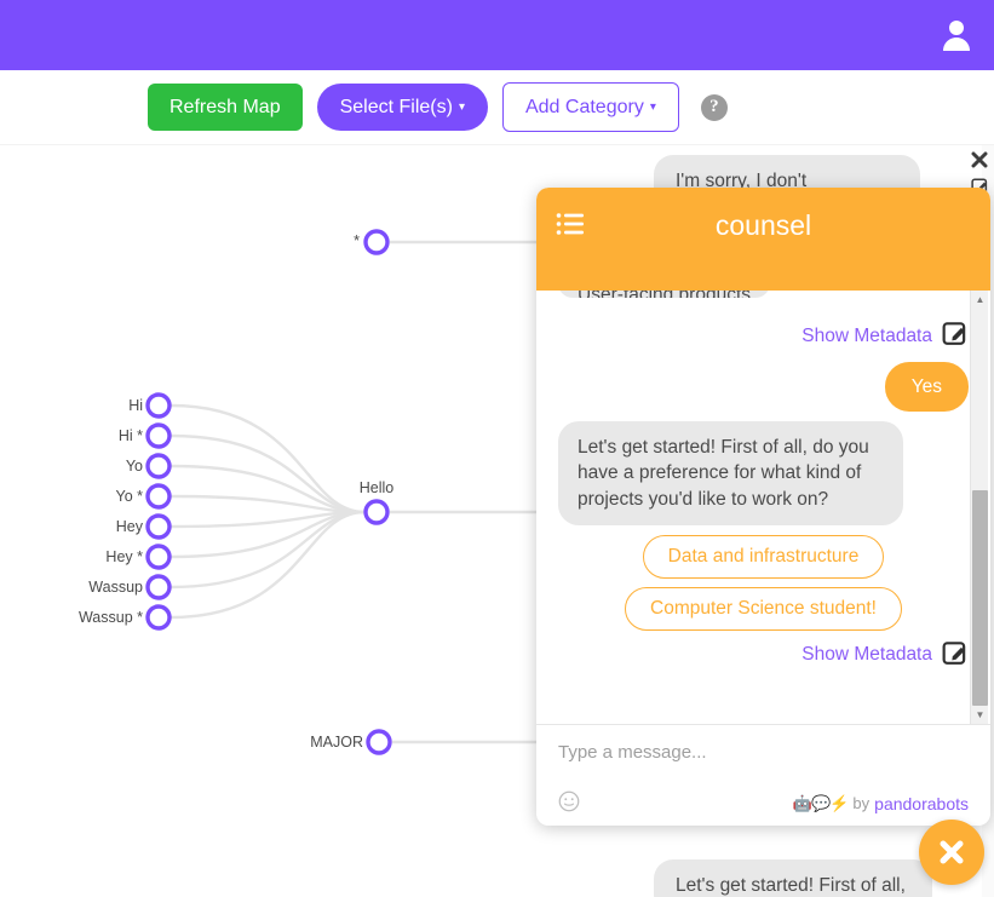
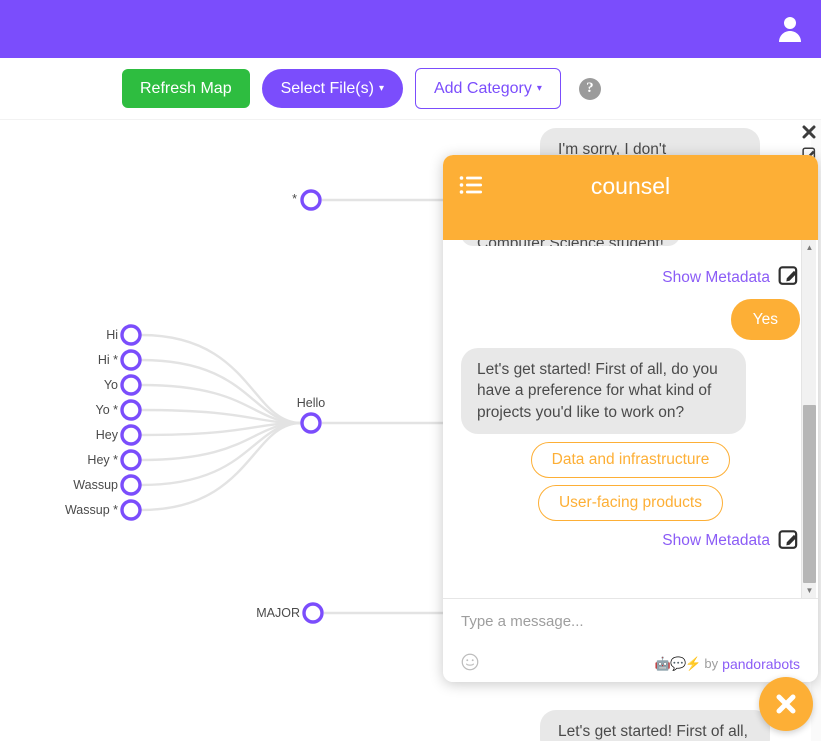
  Refresh Map
  Select File(s) ▾
  Add Category ▾
  ?
  *
  Hi
  Hi *
  Yo
  Yo *
  Hey
  Hey *
  Wassup
  Wassup *
  Hello
  MAJOR
  I'm sorry, I don't
  Let's get started! First of all,
  counsel
- User-facing products
+ Computer Science student!
  Show Metadata
  Yes
  Let's get started! First of all, do you have a preference for what kind of projects you'd like to work on?
  Data and infrastructure
- Computer Science student!
+ User-facing products
  Show Metadata
  ▲
  ▼
  Type a message...
  🤖💬⚡
  by
  pandorabots
